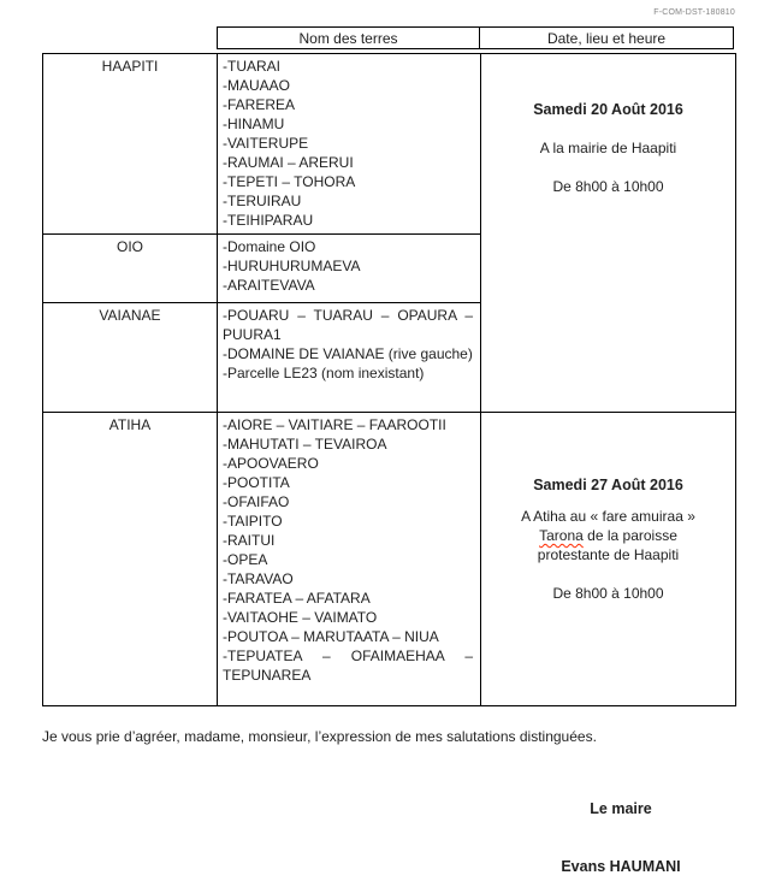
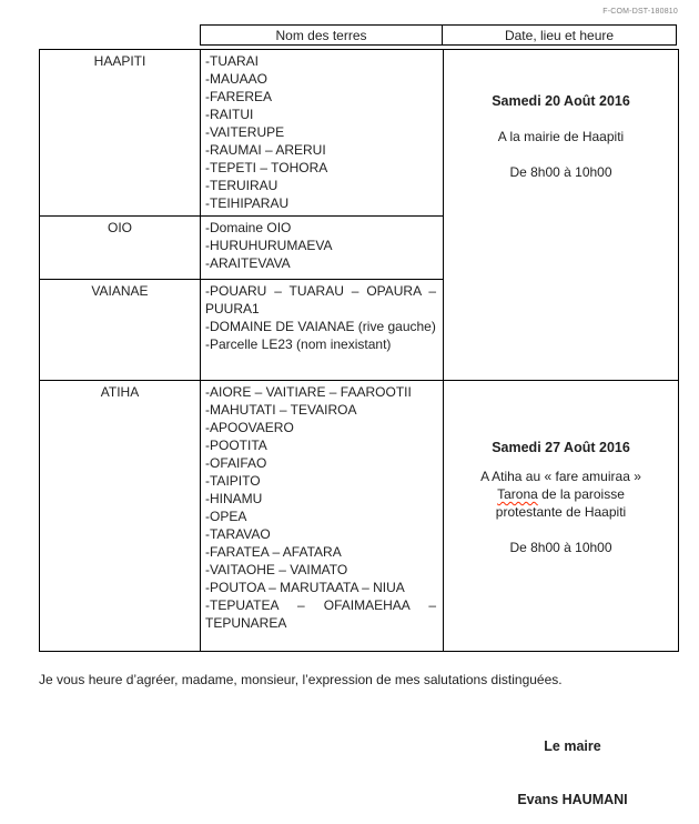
  Nom des terres
  Date, lieu et heure
- HAAPITI	-TUARAI -MAUAAO -FAREREA -HINAMU -VAITERUPE -RAUMAI – ARERUI -TEPETI – TOHORA -TERUIRAU -TEIHIPARAU	Samedi 20 Août 2016 A la mairie de Haapiti De 8h00 à 10h00
+ HAAPITI	-TUARAI -MAUAAO -FAREREA -RAITUI -VAITERUPE -RAUMAI – ARERUI -TEPETI – TOHORA -TERUIRAU -TEIHIPARAU	Samedi 20 Août 2016 A la mairie de Haapiti De 8h00 à 10h00
  OIO	-Domaine OIO -HURUHURUMAEVA -ARAITEVAVA
  VAIANAE	-POUARU – TUARAU – OPAURA – PUURA1 -DOMAINE DE VAIANAE (rive gauche) -Parcelle LE23 (nom inexistant)
- ATIHA	-AIORE – VAITIARE – FAAROOTII -MAHUTATI – TEVAIROA -APOOVAERO -POOTITA -OFAIFAO -TAIPITO -RAITUI -OPEA -TARAVAO -FARATEA – AFATARA -VAITAOHE – VAIMATO -POUTOA – MARUTAATA – NIUA -TEPUATEA – OFAIMAEHAA – TEPUNAREA	Samedi 27 Août 2016 A Atiha au « fare amuiraa » Tarona de la paroisse protestante de Haapiti De 8h00 à 10h00
+ ATIHA	-AIORE – VAITIARE – FAAROOTII -MAHUTATI – TEVAIROA -APOOVAERO -POOTITA -OFAIFAO -TAIPITO -HINAMU -OPEA -TARAVAO -FARATEA – AFATARA -VAITAOHE – VAIMATO -POUTOA – MARUTAATA – NIUA -TEPUATEA – OFAIMAEHAA – TEPUNAREA	Samedi 27 Août 2016 A Atiha au « fare amuiraa » Tarona de la paroisse protestante de Haapiti De 8h00 à 10h00
- Je vous prie d’agréer, madame, monsieur, l’expression de mes salutations distinguées.
+ Je vous heure d’agréer, madame, monsieur, l’expression de mes salutations distinguées.
  Le maire
  Evans HAUMANI
